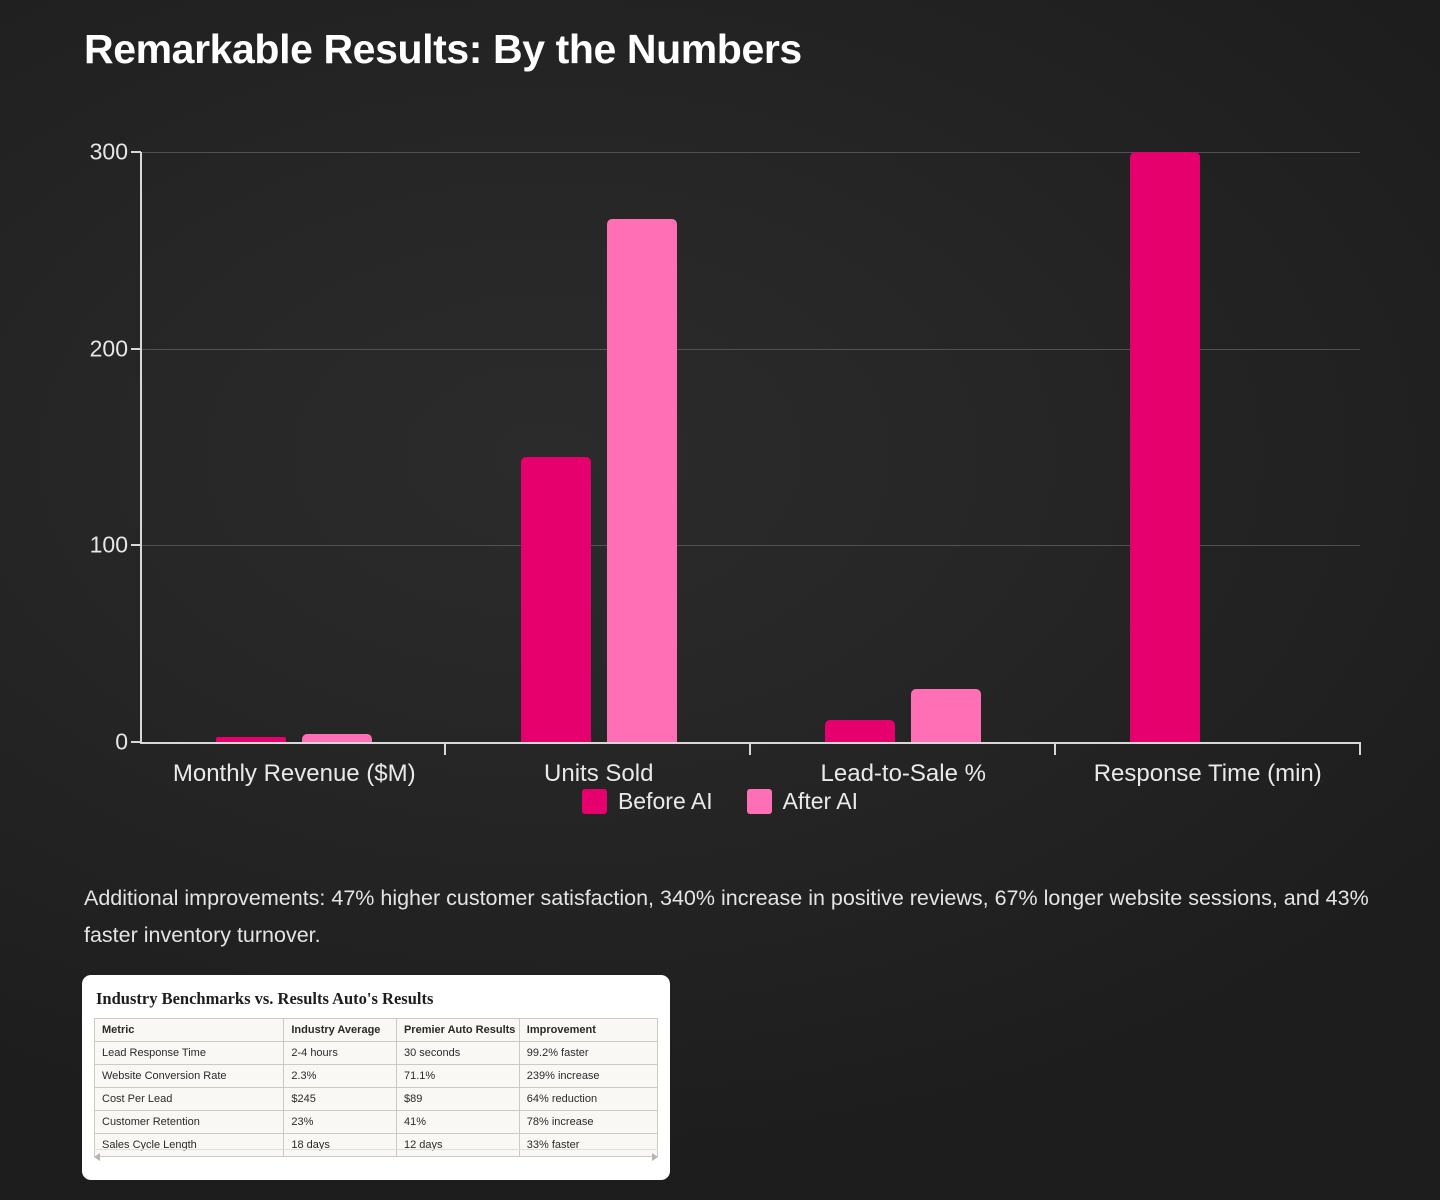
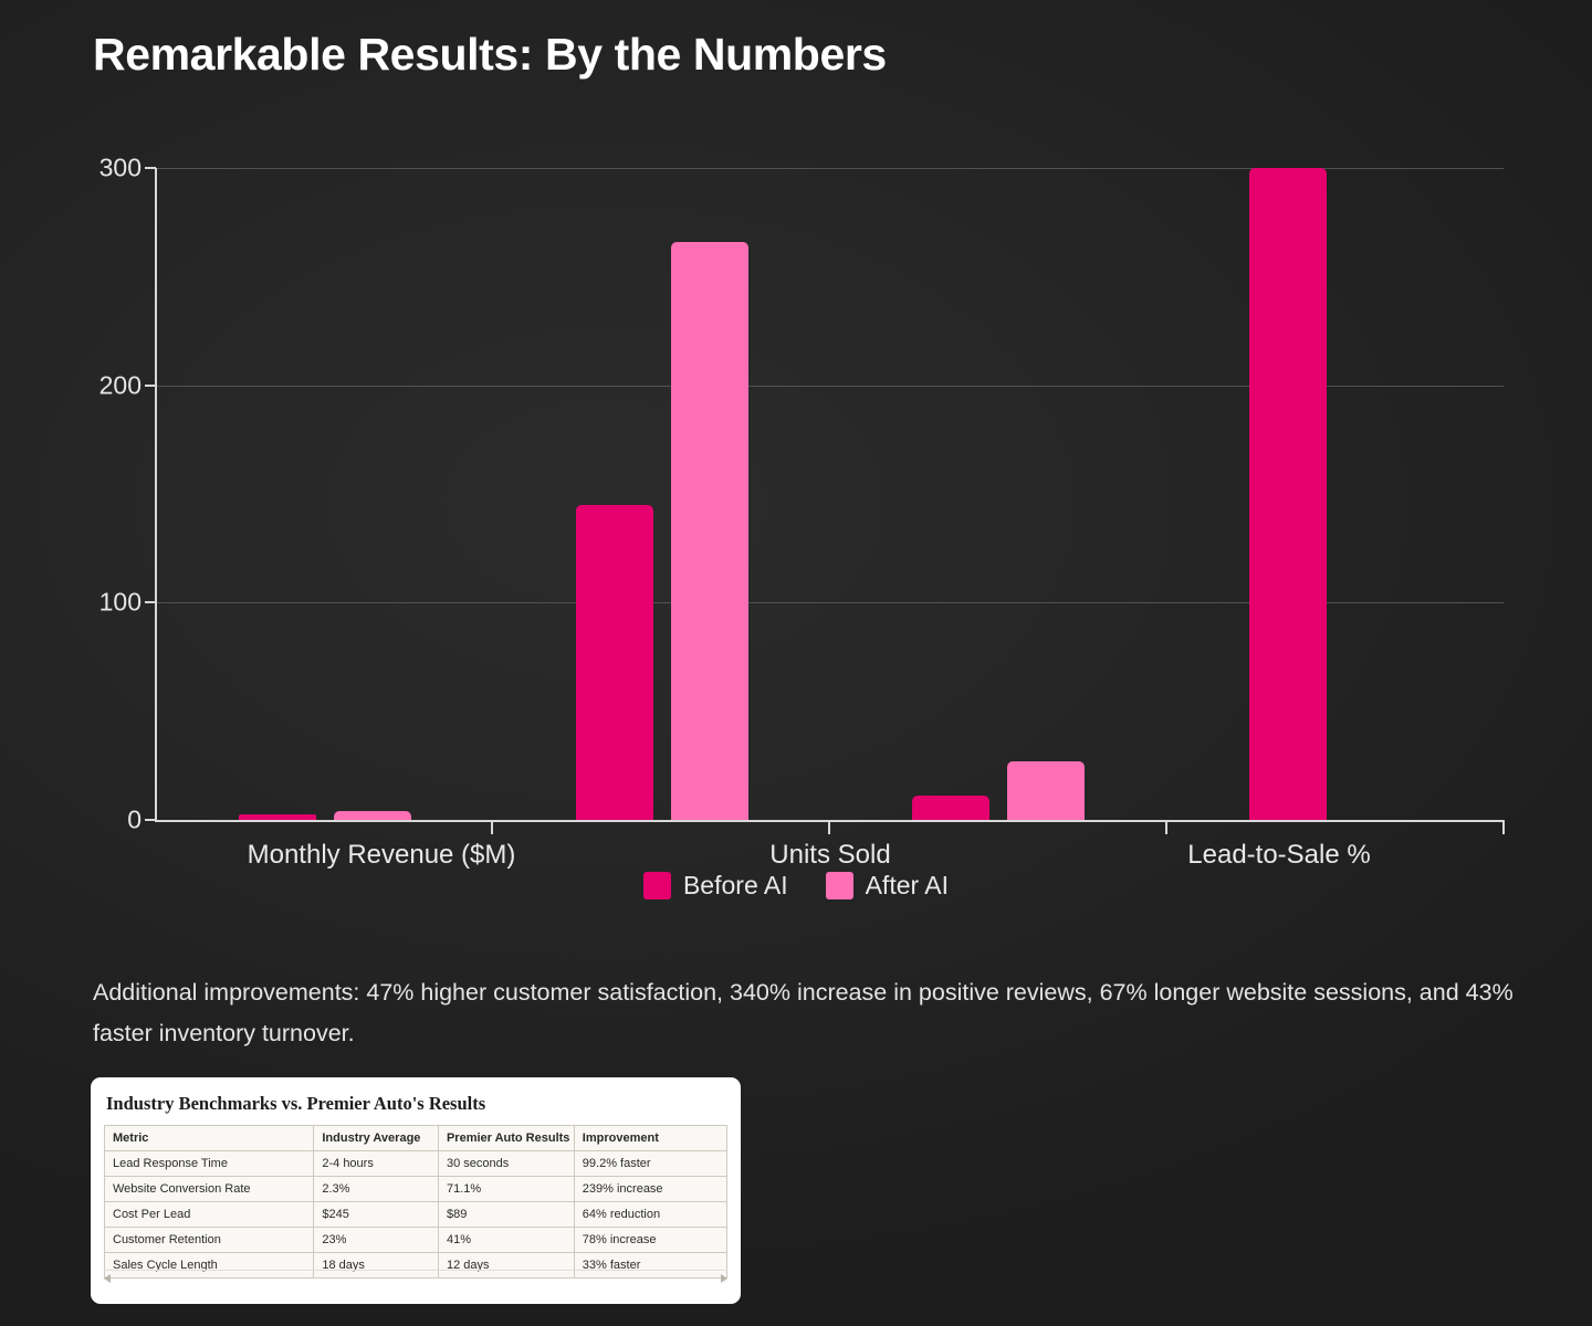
  Remarkable Results: By the Numbers
  0
  100
  200
  300
  Monthly Revenue ($M)
  Units Sold
  Lead-to-Sale %
- Response Time (min)
  Before AI
  After AI
  Additional improvements: 47% higher customer satisfaction, 340% increase in positive reviews, 67% longer website sessions, and 43% faster inventory turnover.
- Industry Benchmarks vs. Results Auto's Results
+ Industry Benchmarks vs. Premier Auto's Results
  Metric	Industry Average	Premier Auto Results	Improvement
  Lead Response Time	2-4 hours	30 seconds	99.2% faster
  Website Conversion Rate	2.3%	71.1%	239% increase
  Cost Per Lead	$245	$89	64% reduction
  Customer Retention	23%	41%	78% increase
  Sales Cycle Length	18 days	12 days	33% faster
